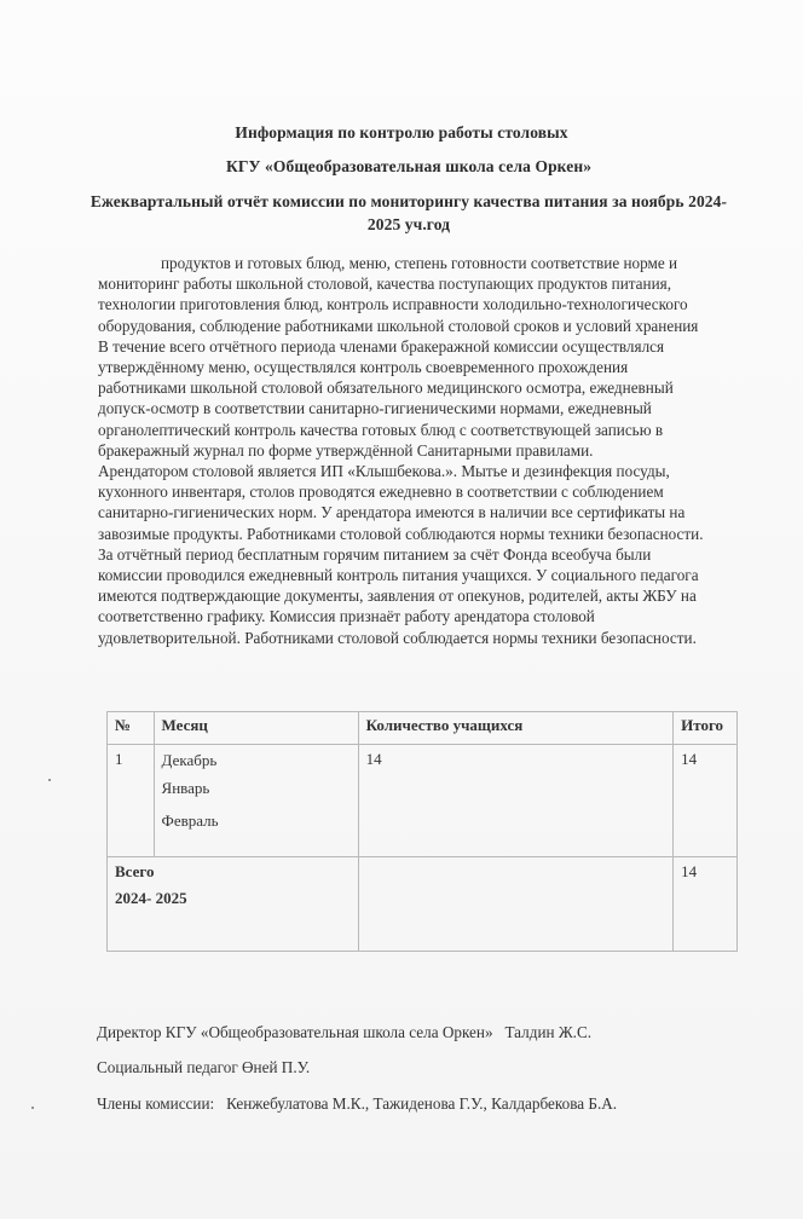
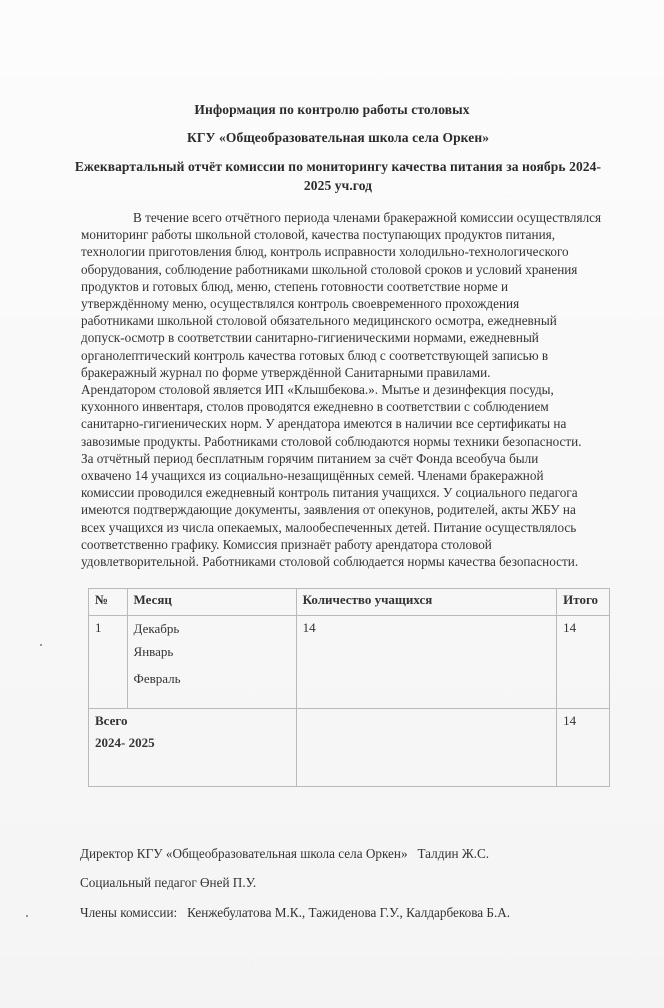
  Информация по контролю работы столовых
  КГУ «Общеобразовательная школа села Оркен»
  Ежеквартальный отчёт комиссии по мониторингу качества питания за ноябрь 2024-
  2025 уч.год
- продуктов и готовых блюд, меню, степень готовности соответствие норме и
+ В течение всего отчётного периода членами бракеражной комиссии осуществлялся
  мониторинг работы школьной столовой, качества поступающих продуктов питания,
  технологии приготовления блюд, контроль исправности холодильно-технологического
  оборудования, соблюдение работниками школьной столовой сроков и условий хранения
- В течение всего отчётного периода членами бракеражной комиссии осуществлялся
+ продуктов и готовых блюд, меню, степень готовности соответствие норме и
  утверждённому меню, осуществлялся контроль своевременного прохождения
  работниками школьной столовой обязательного медицинского осмотра, ежедневный
  допуск-осмотр в соответствии санитарно-гигиеническими нормами, ежедневный
  органолептический контроль качества готовых блюд с соответствующей записью в
  бракеражный журнал по форме утверждённой Санитарными правилами.
  Арендатором столовой является ИП «Клышбекова.». Мытье и дезинфекция посуды,
  кухонного инвентаря, столов проводятся ежедневно в соответствии с соблюдением
  санитарно-гигиенических норм. У арендатора имеются в наличии все сертификаты на
  завозимые продукты. Работниками столовой соблюдаются нормы техники безопасности.
  За отчётный период бесплатным горячим питанием за счёт Фонда всеобуча были
+ охвачено 14 учащихся из социально-незащищённых семей. Членами бракеражной
  комиссии проводился ежедневный контроль питания учащихся. У социального педагога
  имеются подтверждающие документы, заявления от опекунов, родителей, акты ЖБУ на
+ всех учащихся из числа опекаемых, малообеспеченных детей. Питание осуществлялось
  соответственно графику. Комиссия признаёт работу арендатора столовой
- удовлетворительной. Работниками столовой соблюдается нормы техники безопасности.
+ удовлетворительной. Работниками столовой соблюдается нормы качества безопасности.
  №	Месяц	Количество учащихся	Итого
  1	Декабрь Январь Февраль	14	14
  Всего 2024- 2025		14
  Директор КГУ «Общеобразовательная школа села Оркен» Талдин Ж.С.
  Социальный педагог Өней П.У.
  Члены комиссии: Кенжебулатова М.К., Тажиденова Г.У., Калдарбекова Б.А.
